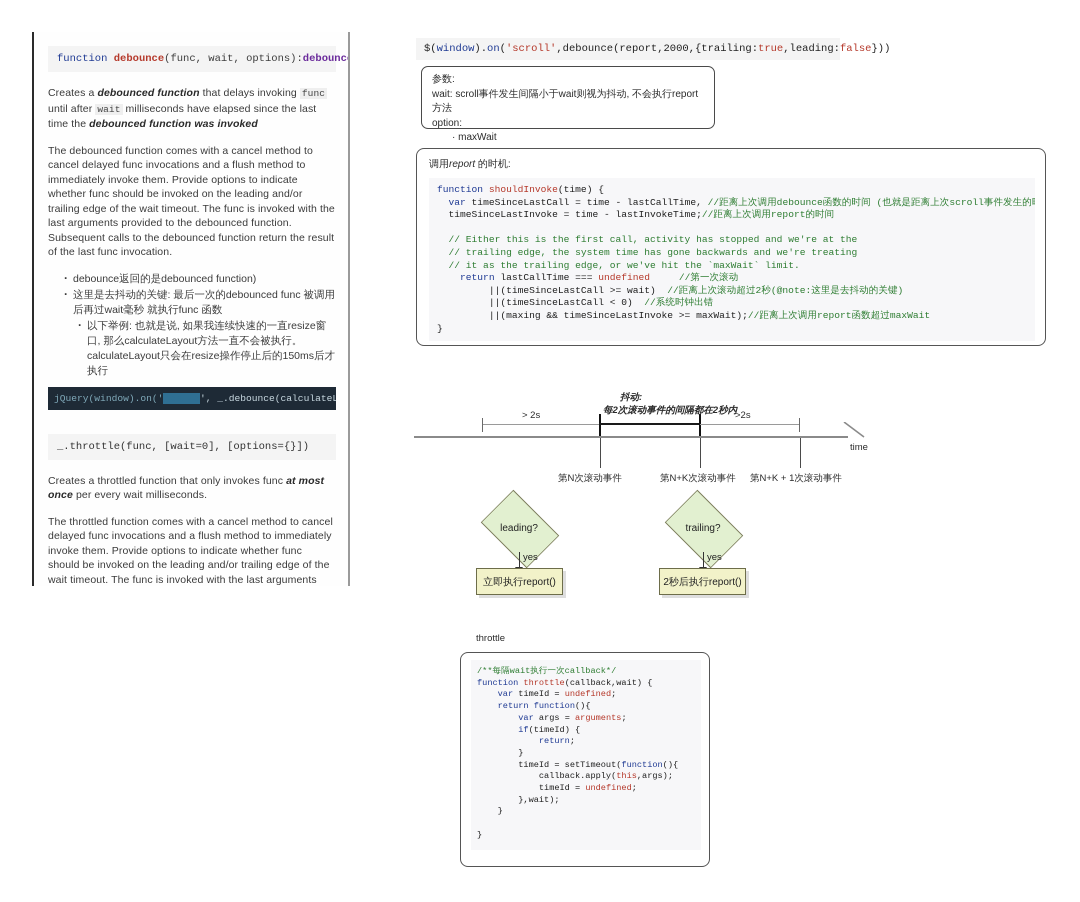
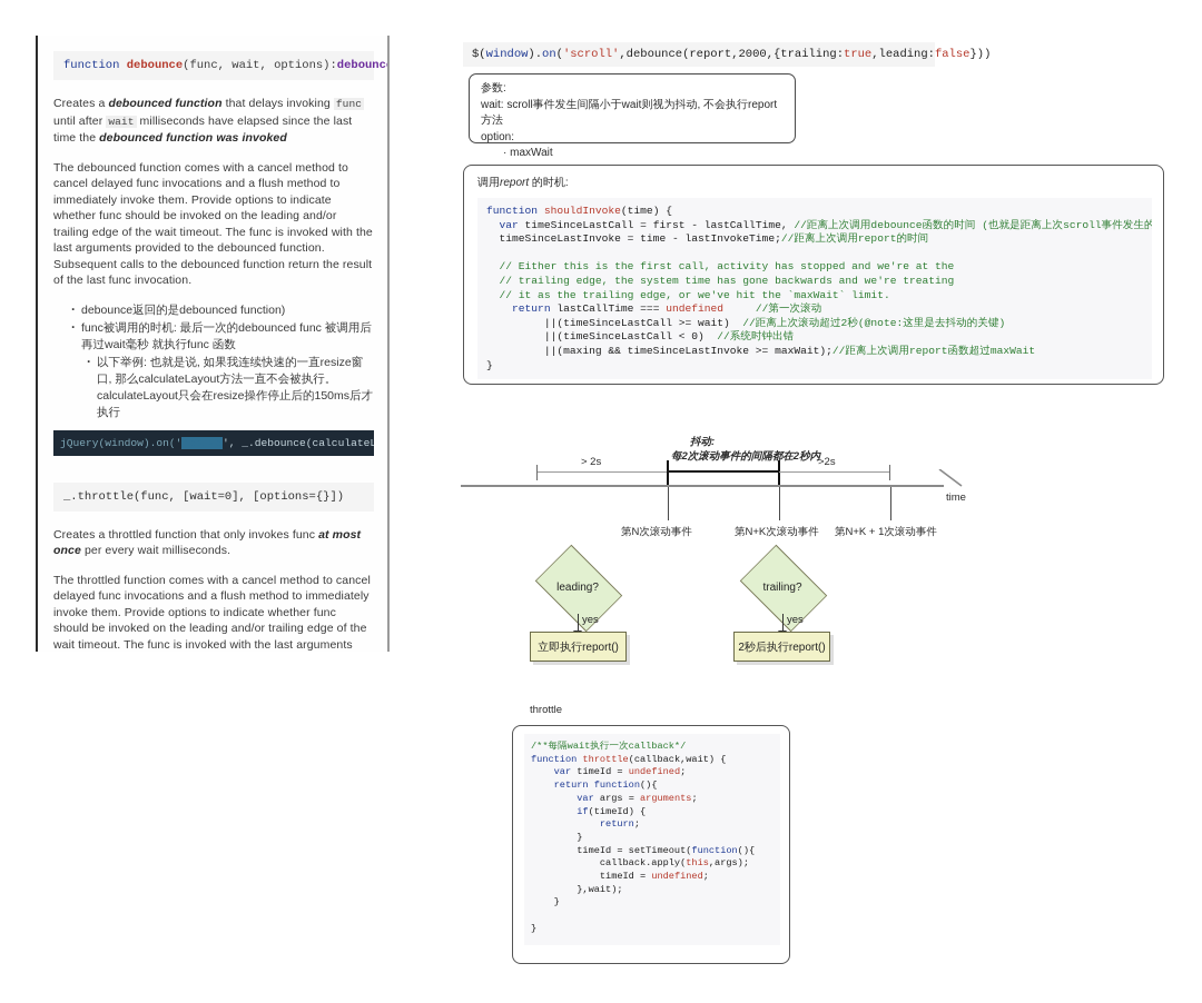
  function debounce(func, wait, options):debounc
  Creates a debounced function that delays invoking func until after wait milliseconds have elapsed since the last time the debounced function was invoked
  The debounced function comes with a cancel method to cancel delayed func invocations and a flush method to immediately invoke them. Provide options to indicate whether func should be invoked on the leading and/or trailing edge of the wait timeout. The func is invoked with the last arguments provided to the debounced function. Subsequent calls to the debounced function return the result of the last func invocation.
  debounce返回的是debounced function)
- 这里是去抖动的关键: 最后一次的debounced func 被调用后再过wait毫秒 就执行func 函数
+ func被调用的时机: 最后一次的debounced func 被调用后再过wait毫秒 就执行func 函数
  以下举例: 也就是说, 如果我连续快速的一直resize窗口, 那么calculateLayout方法一直不会被执行。calculateLayout只会在resize操作停止后的150ms后才执行
  jQuery(window).on('resize', _.debounce(calculateL
  _.throttle(func, [wait=0], [options={}])
  Creates a throttled function that only invokes func at most once per every wait milliseconds.
  $(window).on('scroll',debounce(report,2000,{trailing:true,leading:false}))
  参数:
  wait: scroll事件发生间隔小于wait则视为抖动, 不会执行report方法
  option:
  maxWait
  调用report 的时机:
  function shouldInvoke(time) {
- var timeSinceLastCall = time - lastCallTime, //距离上次调用debounce函数的时间 (也就是距离上次scroll事件发生的
+ var timeSinceLastCall = first - lastCallTime, //距离上次调用debounce函数的时间 (也就是距离上次scroll事件发生的
  timeSinceLastInvoke = time - lastInvokeTime;//距离上次调用report的时间 // Either this is the first call, activity has stopped and we're at the
  // trailing edge, the system time has gone backwards and we're treating
  // it as the trailing edge, or we've hit the `maxWait` limit. return lastCallTime === undefined //第一次滚动
  ||(timeSinceLastCall >= wait) //距离上次滚动超过2秒(@note:这里是去抖动的关键)
  ||(timeSinceLastCall < 0) //系统时钟出错
  ||(maxing && timeSinceLastInvoke >= maxWait);//距离上次调用report函数超过maxWait
  }
  time
  > 2s
  抖动:
  每2次滚动事件的间隔都在2秒内
  >2s
  第N次滚动事件
  第N+K次滚动事件
  第N+K + 1次滚动事件
  leading?
  yes
  立即执行report()
  trailing?
  yes
  2秒后执行report()
  throttle
  /**每隔wait执行一次callback*/ function throttle(callback,wait) {
  var timeId = undefined;
  return function(){
  var args = arguments;
  if(timeId) {
  return;
  }
  timeId = setTimeout(function(){
  callback.apply(this,args);
  timeId = undefined;
  },wait);
  }
  }
